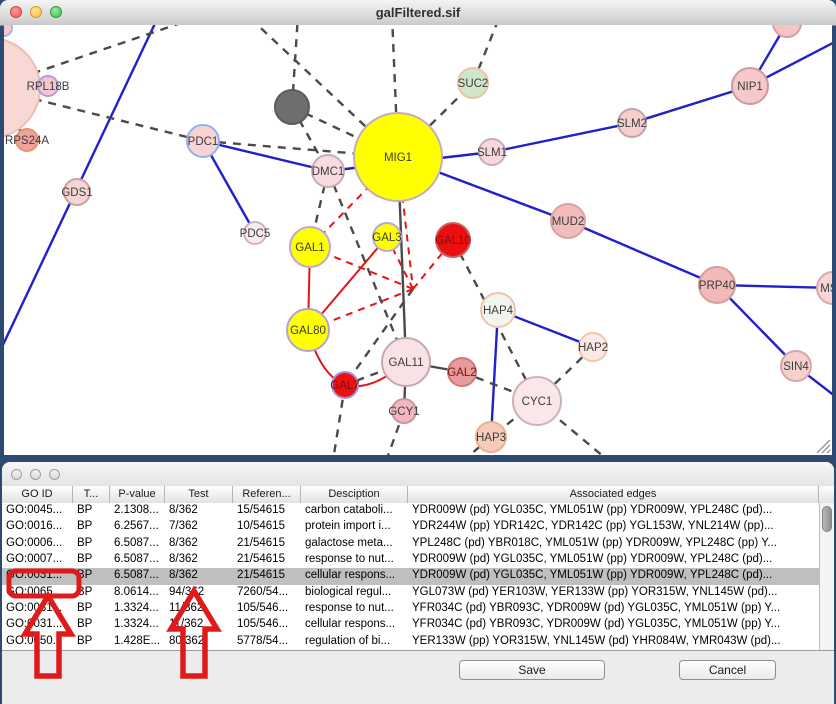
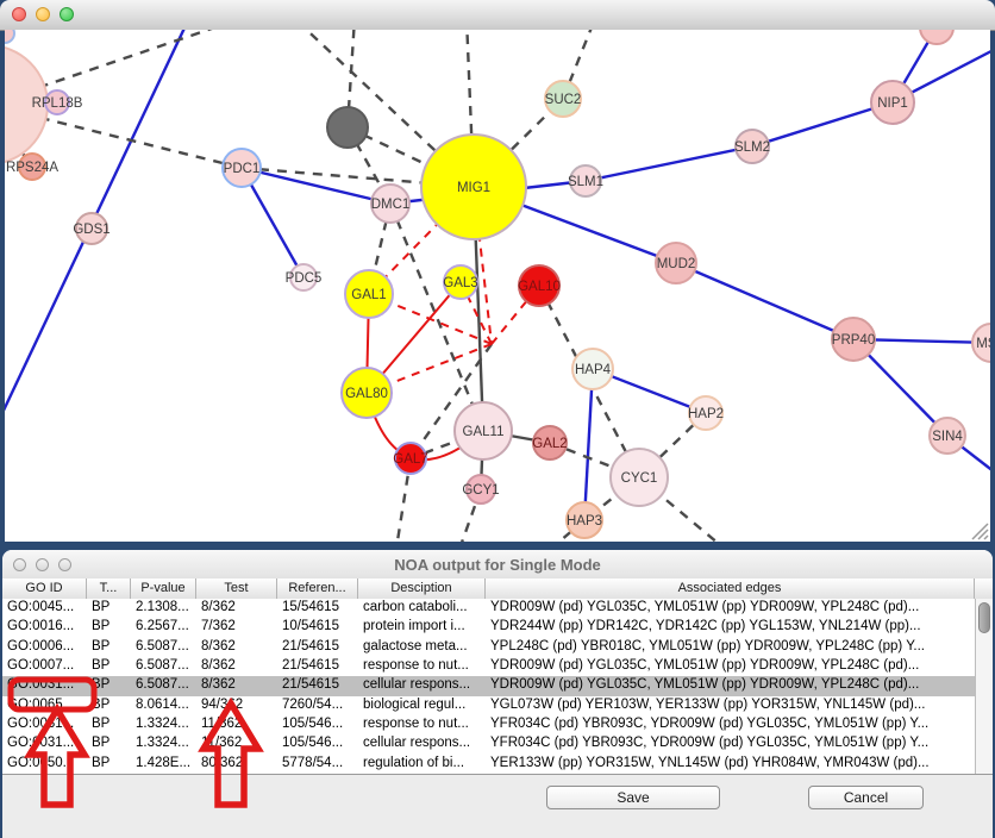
- galFiltered.sif
  RPL18B
  RPS24A
  GDS1
  PDC1
  MIG1
  SUC2
  SLM1
  DMC1
  NIP1
  SLM2
  MUD2
  PRP40
  HAP2
  SIN4
  PDC5
  GAL1
  GAL3
  GAL10
  GAL80
  GAL11
  GAL2
  GAL7
  GCY1
  CYC1
  HAP3
  HAP4
+ NOA output for Single Mode
  GO ID
  T...
  P-value
  Test
  Referen...
  Desciption
  Associated edges
  GO:0045...
  BP
  2.1308...
  8/362
  15/54615
  carbon cataboli...
  YDR009W (pd) YGL035C, YML051W (pp) YDR009W, YPL248C (pd)...
  GO:0016...
  BP
  6.2567...
  7/362
  10/54615
  protein import i...
  YDR244W (pp) YDR142C, YDR142C (pp) YGL153W, YNL214W (pp)...
  GO:0006...
  BP
  6.5087...
  8/362
  21/54615
  galactose meta...
  YPL248C (pd) YBR018C, YML051W (pp) YDR009W, YPL248C (pp) Y...
  GO:0007...
  BP
  6.5087...
  8/362
  21/54615
  response to nut...
  YDR009W (pd) YGL035C, YML051W (pp) YDR009W, YPL248C (pd)...
  O:0031...
  6.5087...
  8/362
  21/54615
  cellular respons...
  YDR009W (pd) YGL035C, YML051W (pp) YDR009W, YPL248C (pd)...
  O:0065...
  8.0614...
  94/32
  7260/54...
  biological regul...
  YGL073W (pd) YER103W, YER133W (pp) YOR315W, YNL145W (pd)...
  GO:001.
  BP
  1.3324...
  11362
  105/546...
  response to nut...
  YFR034C (pd) YBR093C, YDR009W (pd) YGL035C, YML051W (pp) Y...
  GO:031...
  BP
  1.3324...
  1/362
  105/546...
  cellular respons...
  YFR034C (pd) YBR093C, YDR009W (pd) YGL035C, YML051W (pp) Y...
  GO:050.
  BP
  1.428E...
  80362
  5778/54...
  regulation of bi...
  YER133W (pp) YOR315W, YNL145W (pd) YHR084W, YMR043W (pd)...
  Save
  Cancel
